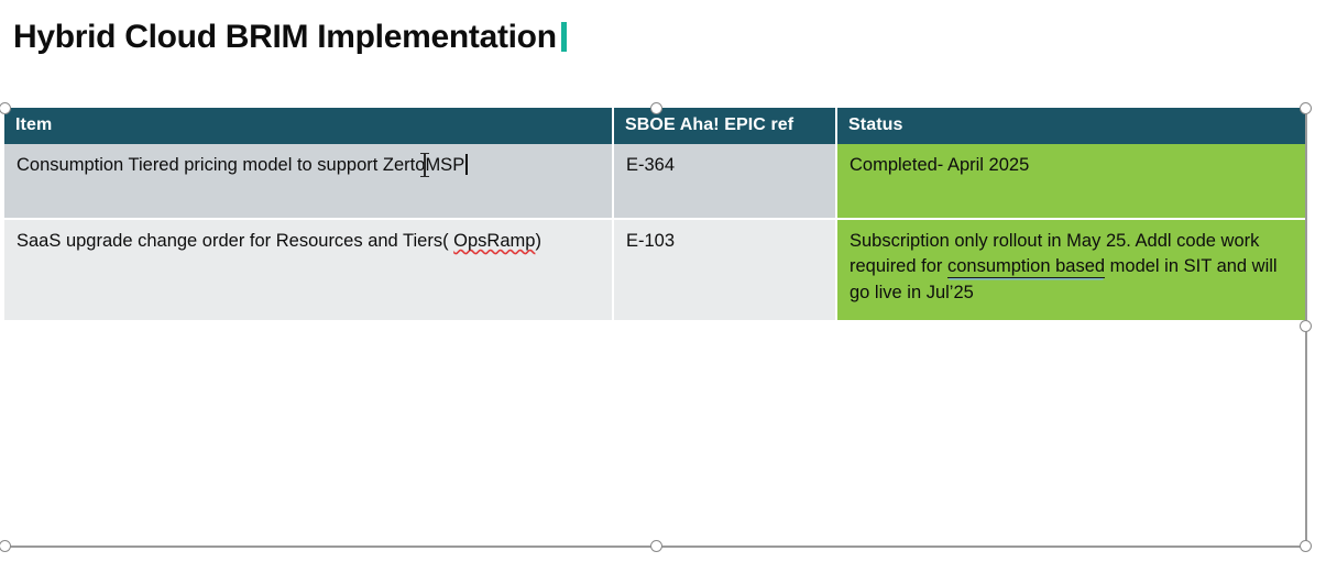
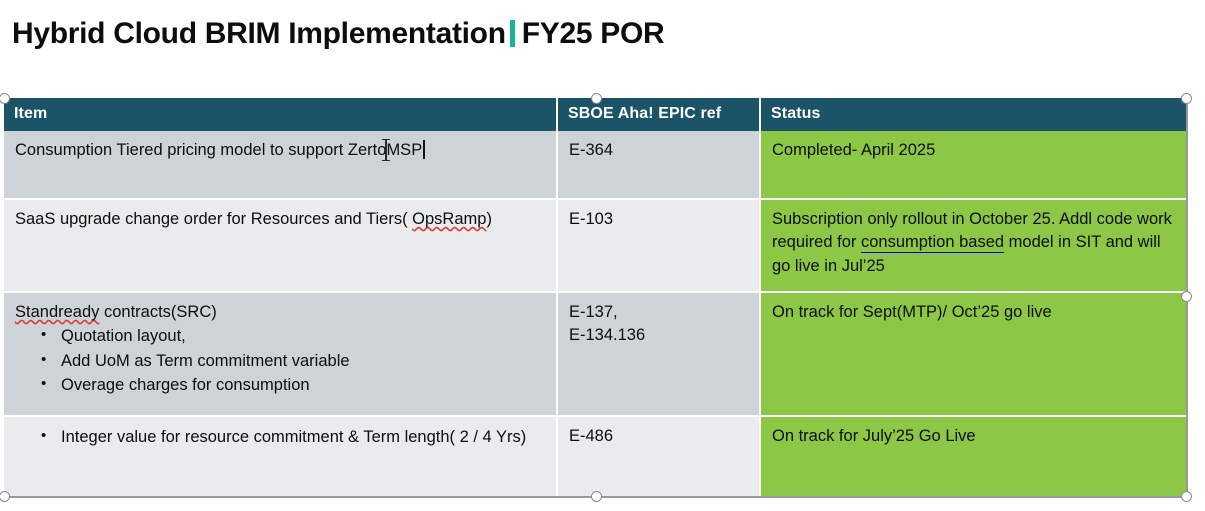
  Hybrid Cloud BRIM Implementation
+ FY25 POR
  Item	SBOE Aha! EPIC ref	Status
  Consumption Tiered pricing model to support Zert MSP	E-364	Completed- April 2025
- SaaS upgrade change order for Resources and Tiers( OpsRamp)	E-103	Subscription only rollout in May 25. Addl code work required for consumption based model in SIT and will go live in Jul’25
+ SaaS upgrade change order for Resources and Tiers( OpsRamp)	E-103	Subscription only rollout in October 25. Addl code work required for consumption based model in SIT and will go live in Jul’25
+ Standready contracts(SRC) Quotation layout, Add UoM as Term commitment variable Overage charges for consumption	E-137, E-134.136	On track for Sept(MTP)/ Oct’25 go live
+ Integer value for resource commitment & Term length( 2 / 4 Yrs)	E-486	On track for July’25 Go Live
